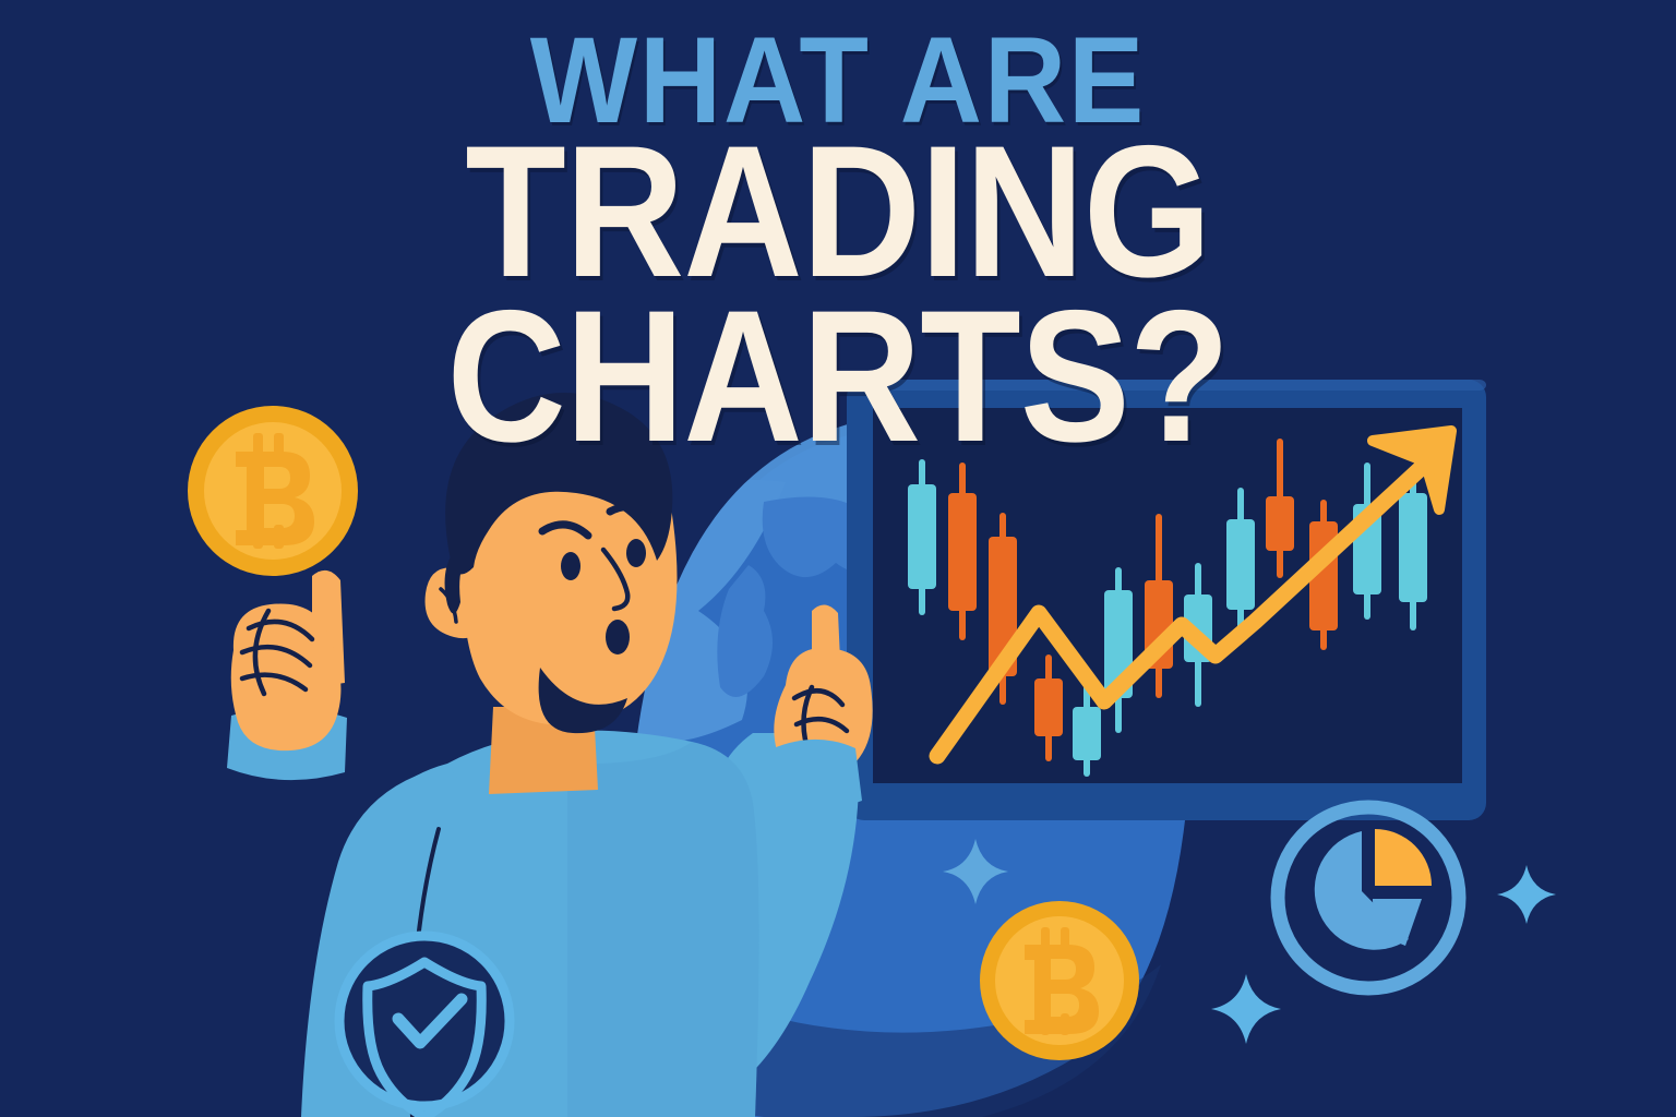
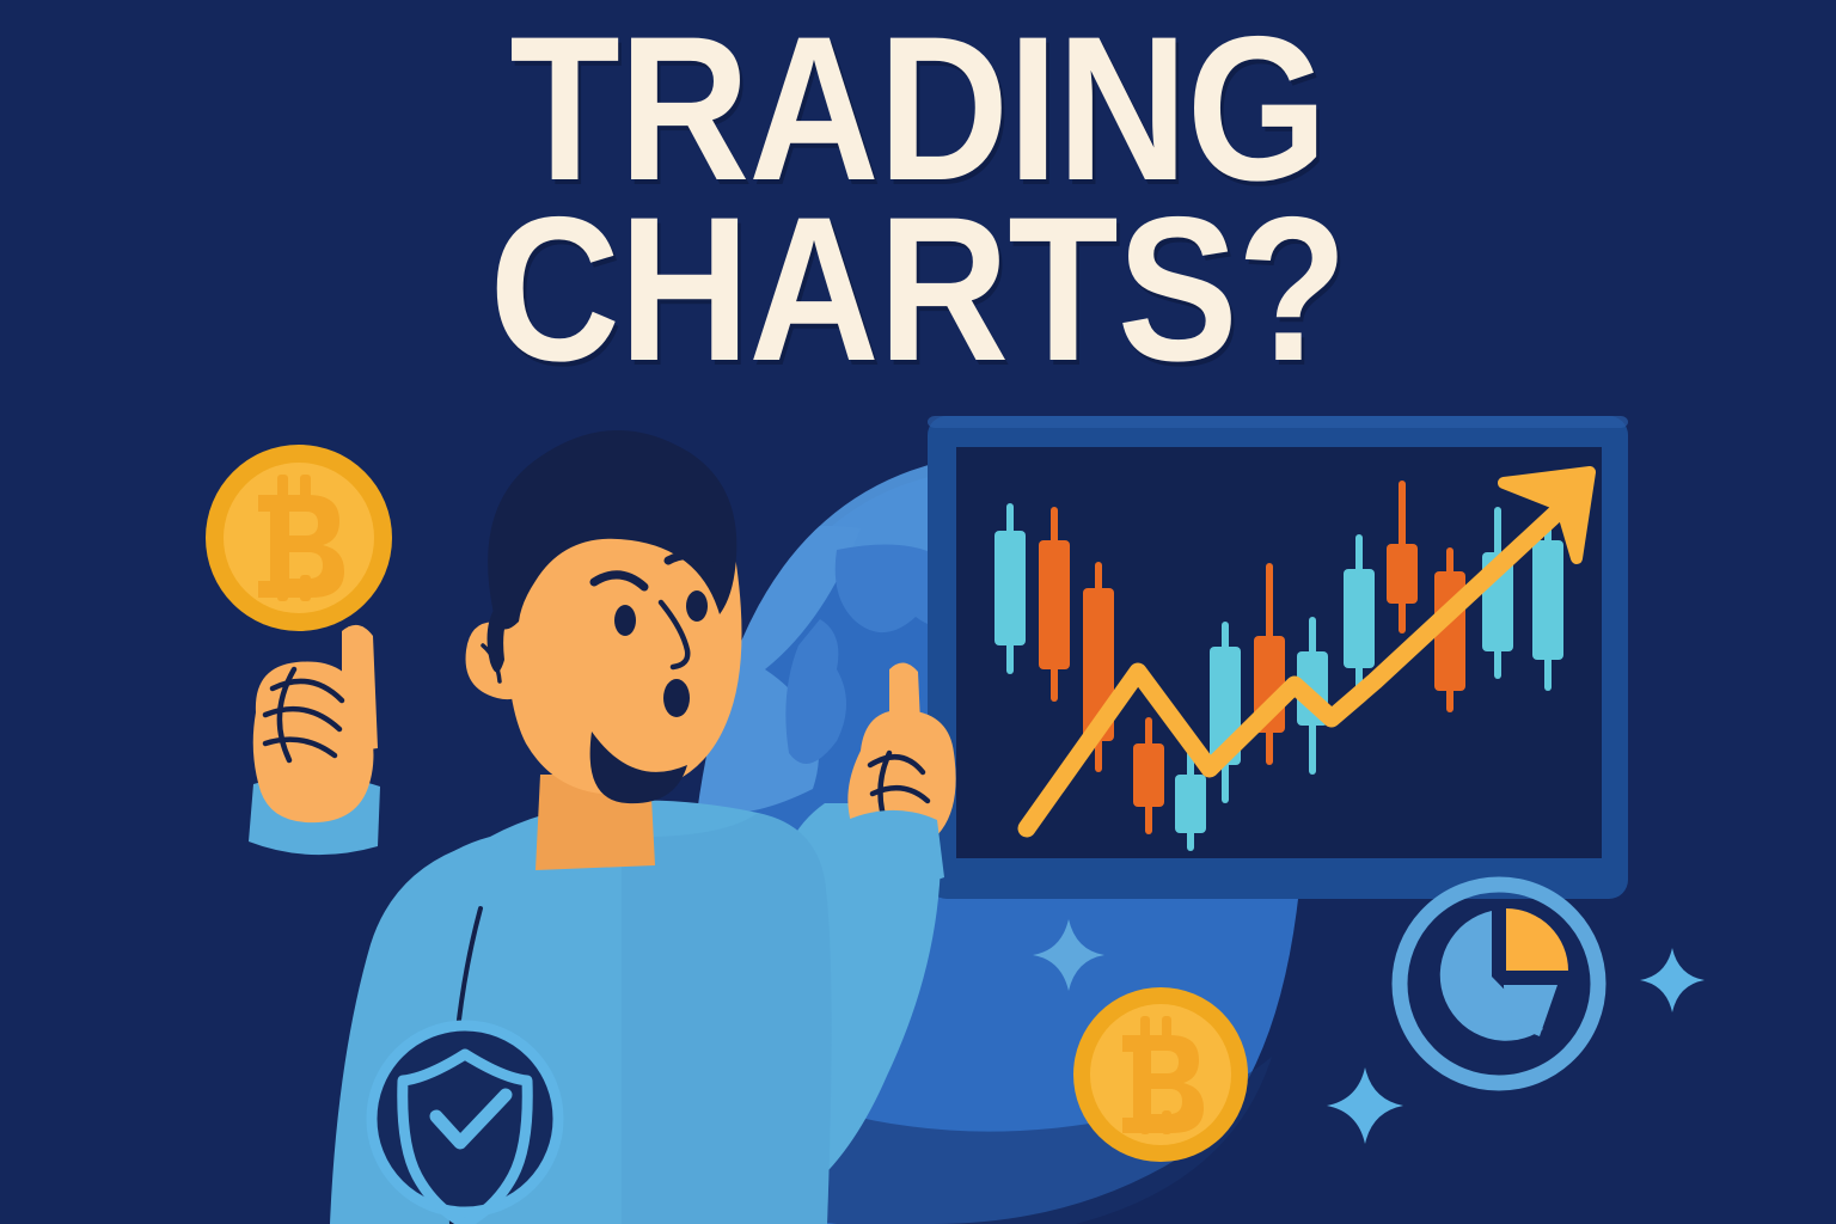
- WHAT ARE
  TRADING CHARTS?
